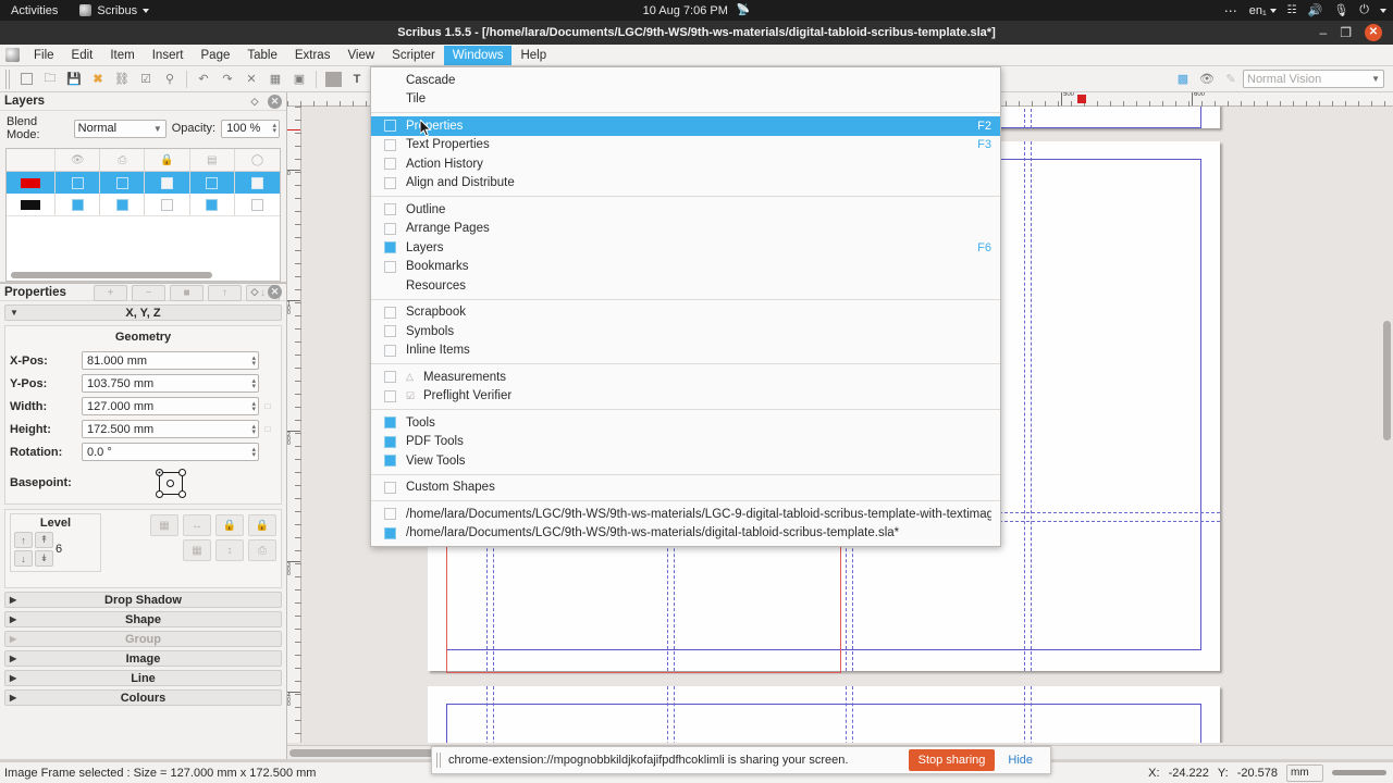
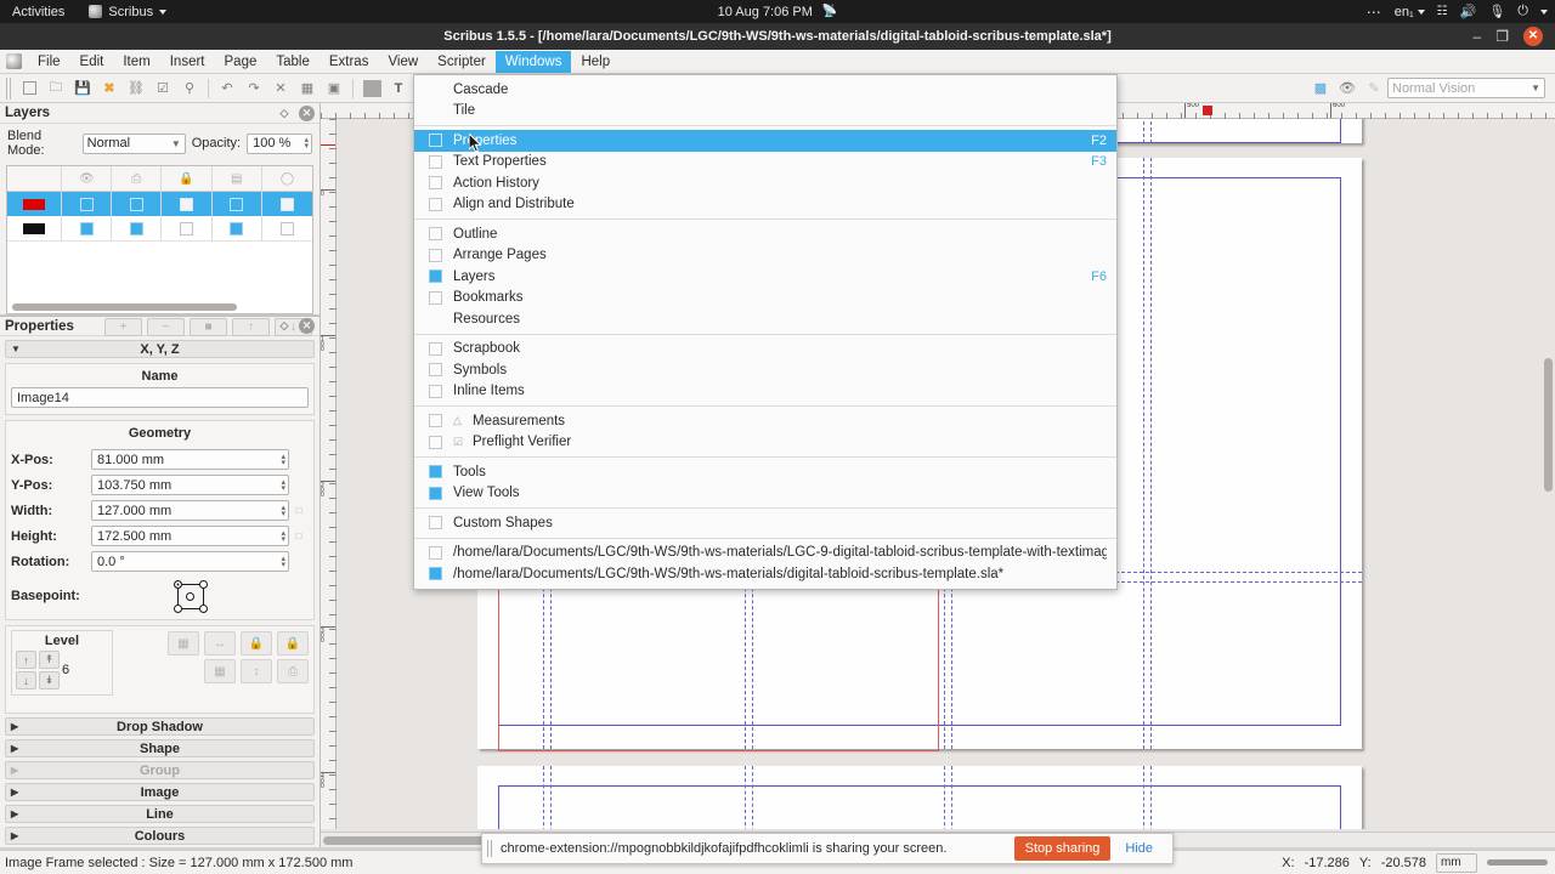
  Activities
  Scribus
  10 Aug 7:06 PM
  📡
  ⋯
  en₁
  ☷
  🔊
  🎙
  ⏻
  Scribus 1.5.5 - [/home/lara/Documents/LGC/9th-WS/9th-ws-materials/digital-tabloid-scribus-template.sla*]
  –
  ❐
  ✕
  File
  Edit
  Item
  Insert
  Page
  Table
  Extras
  View
  Scripter
  Windows
  Help
  🗀
  💾
  ✖
  ⛓
  ☑
  ⚲
  ↶
  ↷
  ✕
  ▦
  ▣
  T
  ▩
  👁
  ✎
  Normal Vision
  ▼
  Layers
  ◇
  ✕
  Blend Mode:
  Normal
  ▼
  Opacity:
  100 %
  👁
  ⎙
  🔒
  ▤
  ◯
  +
  −
  ■
  ↑
  ↓
  Properties
  ◇
  ✕
  ▼
  X, Y, Z
+ Name
+ Image14
  Geometry
  X-Pos:
  81.000 mm
  Y-Pos:
  103.750 mm
  Width:
  127.000 mm
  □
  Height:
  172.500 mm
  □
  Rotation:
  0.0 °
  Basepoint:
  Level
  ↑
  ↟
  ↓
  ↡
  6
  ▦
  ↔
  🔒
  🔒
  ▦
  ↕
  ⎙
  ▶
  Drop Shadow
  ▶
  Shape
  ▶
  Group
  ▶
  Image
  ▶
  Line
  ▶
  Colours
  Cascade
  Tile
  Prperties
  F2
  Text Properties
  F3
  Action History
  Align and Distribute
  Outline
  Arrange Pages
  Layers
  F6
  Bookmarks
  Resources
  Scrapbook
  Symbols
  Inline Items
  △
  Measurements
  ☑
  Preflight Verifier
  Tools
- PDF Tools
  View Tools
  Custom Shapes
  /home/lara/Documents/LGC/9th-WS/9th-ws-materials/LGC-9-digital-tabloid-scribus-template-with-textimag
  /home/lara/Documents/LGC/9th-WS/9th-ws-materials/digital-tabloid-scribus-template.sla*
  Image Frame selected : Size = 127.000 mm x 172.500 mm
  X:
- -24.222
+ -17.286
  Y:
  -20.578
  mm
  chrome-extension://mpognobbkildjkofajifpdfhcoklimli is sharing your screen.
  Stop sharing
  Hide
